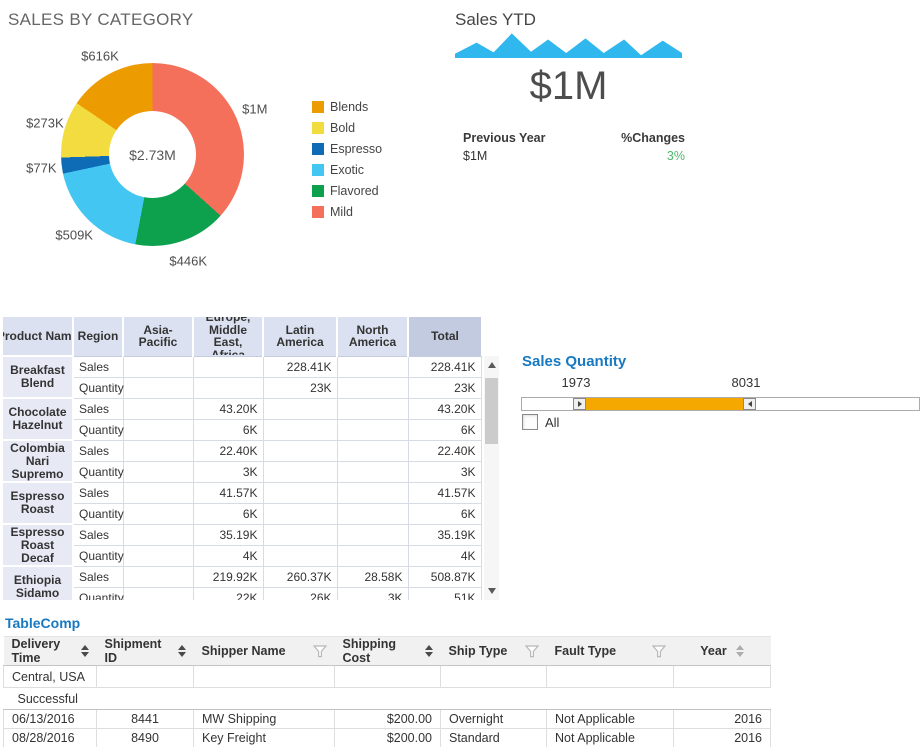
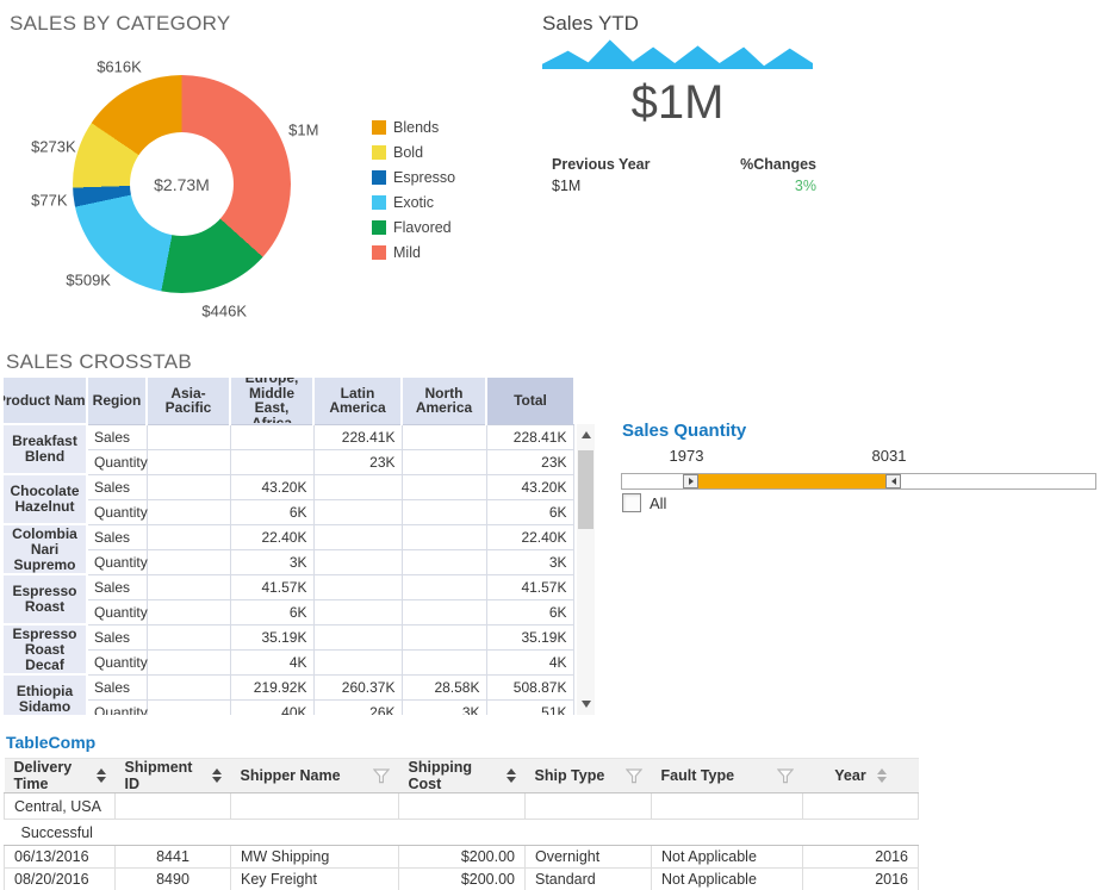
  SALES BY CATEGORY
+ SALES CROSSTAB
  $2.73M
  $1M
  $446K
  $509K
  $77K
  $273K
  $616K
  Blends
  Bold
  Espresso
  Exotic
  Flavored
  Mild
  Sales YTD
  $1M
  Previous Year
  $1M
  %Changes
  3%
  roduct Nam	Region	Asia-Pacific	Europe, Middle East, Africa	Latin America	North America	Total
  Breakfast Blend	Sales			228.41K		228.41K
  Quantity			23K		23K
  Chocolate Hazelnut	Sales		43.20K			43.20K
  Quantity		6K			6K
  Colombia Nari Supremo	Sales		22.40K			22.40K
  Quantity		3K			3K
  Espresso Roast	Sales		41.57K			41.57K
  Quantity		6K			6K
  Espresso Roast Decaf	Sales		35.19K			35.19K
  Quantity		4K			4K
  Ethiopia Sidamo	Sales		219.92K	260.37K	28.58K	508.87K
- Quantity		22K	26K	3K	51K
+ Quantity		40K	26K	3K	51K
  Sales Quantity
  1973
  8031
  All
  TableComp
  Delivery Time	Shipment ID	Shipper Name	Shipping Cost	Ship Type	Fault Type	Year
  Central, USA
  Successful
  06/13/2016	8441	MW Shipping	$200.00	Overnight	Not Applicable	2016
- 08/28/2016	8490	Key Freight	$200.00	Standard	Not Applicable	2016
+ 08/20/2016	8490	Key Freight	$200.00	Standard	Not Applicable	2016
